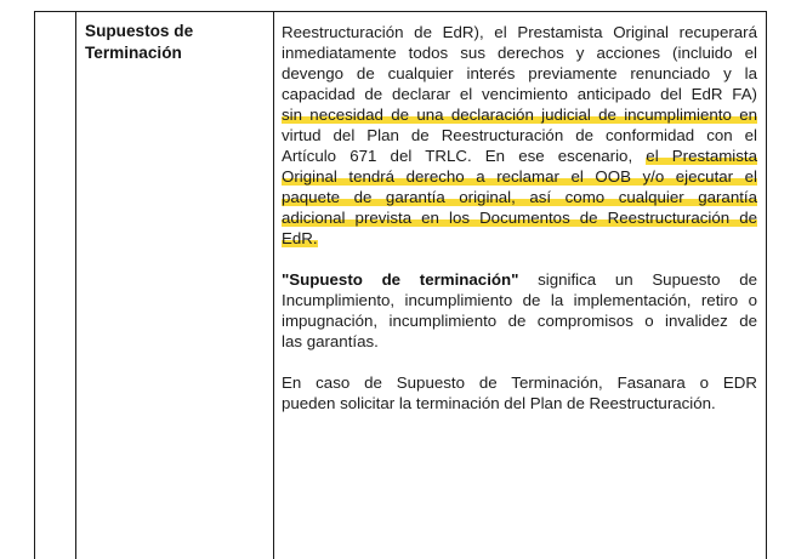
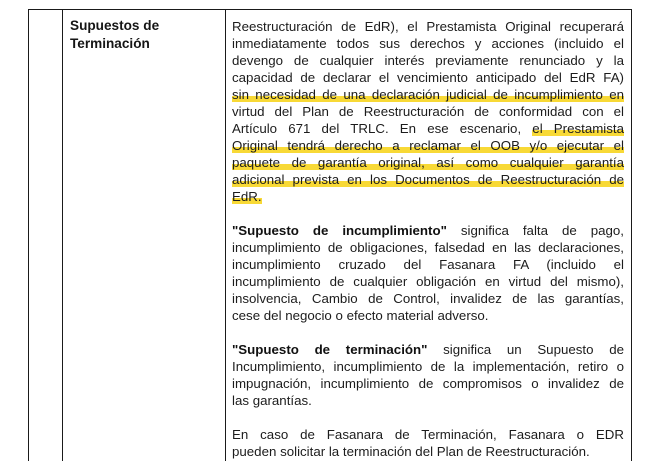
  Supuestos de Terminación
  Reestructuración de EdR), el Prestamista Original recuperará
  inmediatamente todos sus derechos y acciones (incluido el
  devengo de cualquier interés previamente renunciado y la
  capacidad de declarar el vencimiento anticipado del EdR FA)
  sin necesidad de una declaración judicial de incumplimiento en
  virtud del Plan de Reestructuración de conformidad con el
  Artículo 671 del TRLC. En ese escenario, el Prestamista
  Original tendrá derecho a reclamar el OOB y/o ejecutar el
  paquete de garantía original, así como cualquier garantía
  adicional prevista en los Documentos de Reestructuración de
  EdR.
+ "Supuesto de incumplimiento" significa falta de pago,
+ incumplimiento de obligaciones, falsedad en las declaraciones,
+ incumplimiento cruzado del Fasanara FA (incluido el
+ incumplimiento de cualquier obligación en virtud del mismo),
+ insolvencia, Cambio de Control, invalidez de las garantías,
+ cese del negocio o efecto material adverso.
  "Supuesto de terminación" significa un Supuesto de
  Incumplimiento, incumplimiento de la implementación, retiro o
  impugnación, incumplimiento de compromisos o invalidez de
  las garantías.
- En caso de Supuesto de Terminación, Fasanara o EDR
+ En caso de Fasanara de Terminación, Fasanara o EDR
  pueden solicitar la terminación del Plan de Reestructuración.
